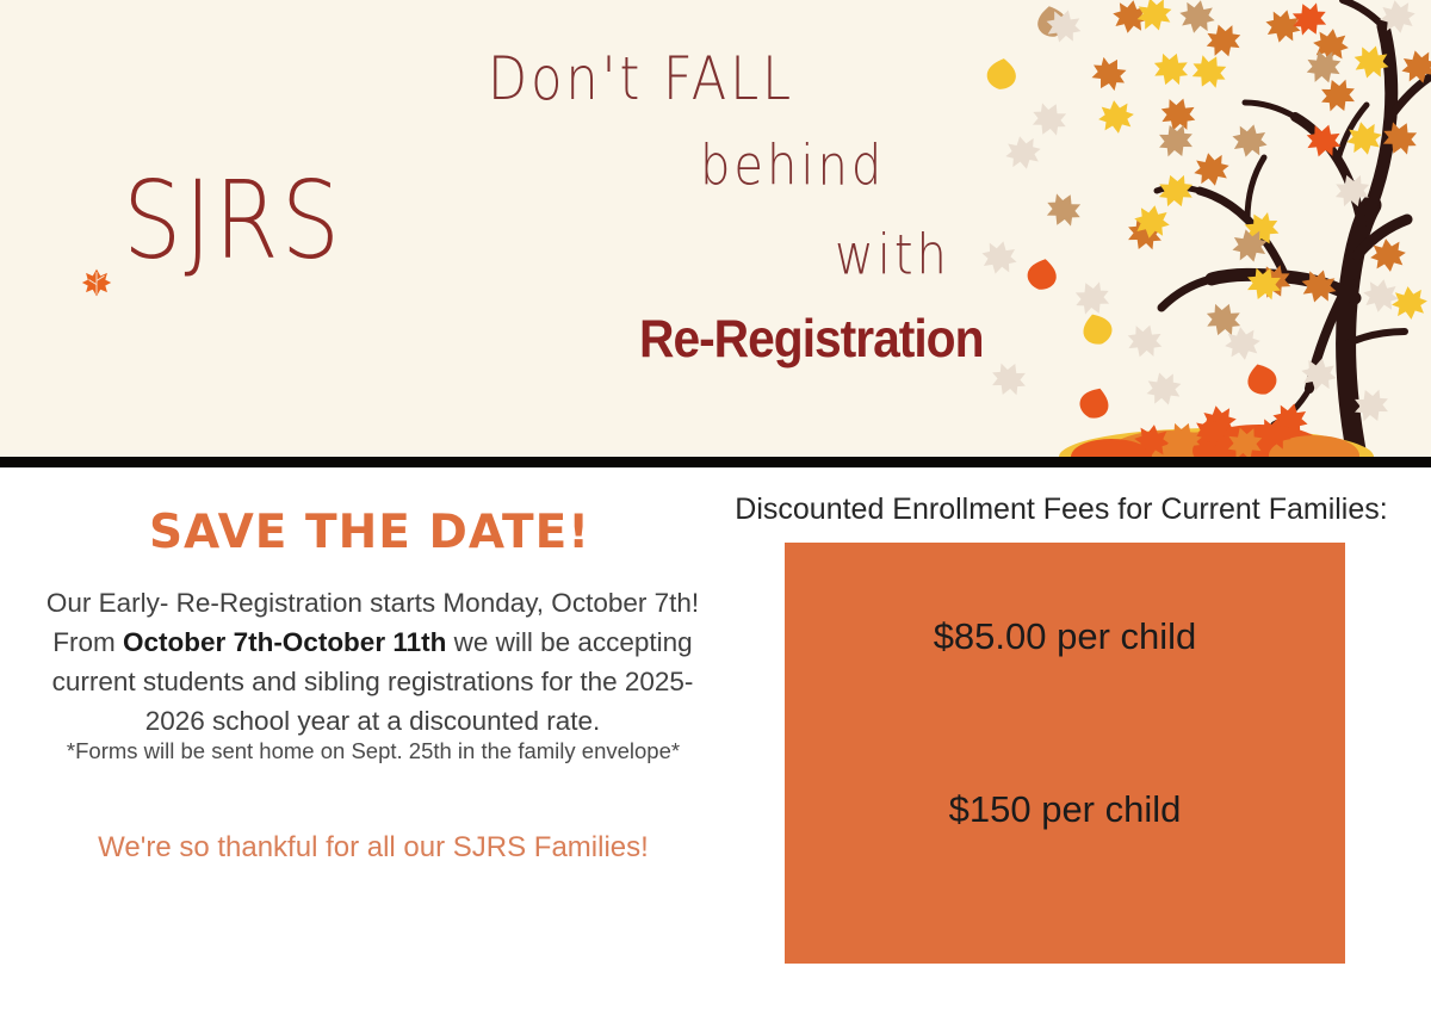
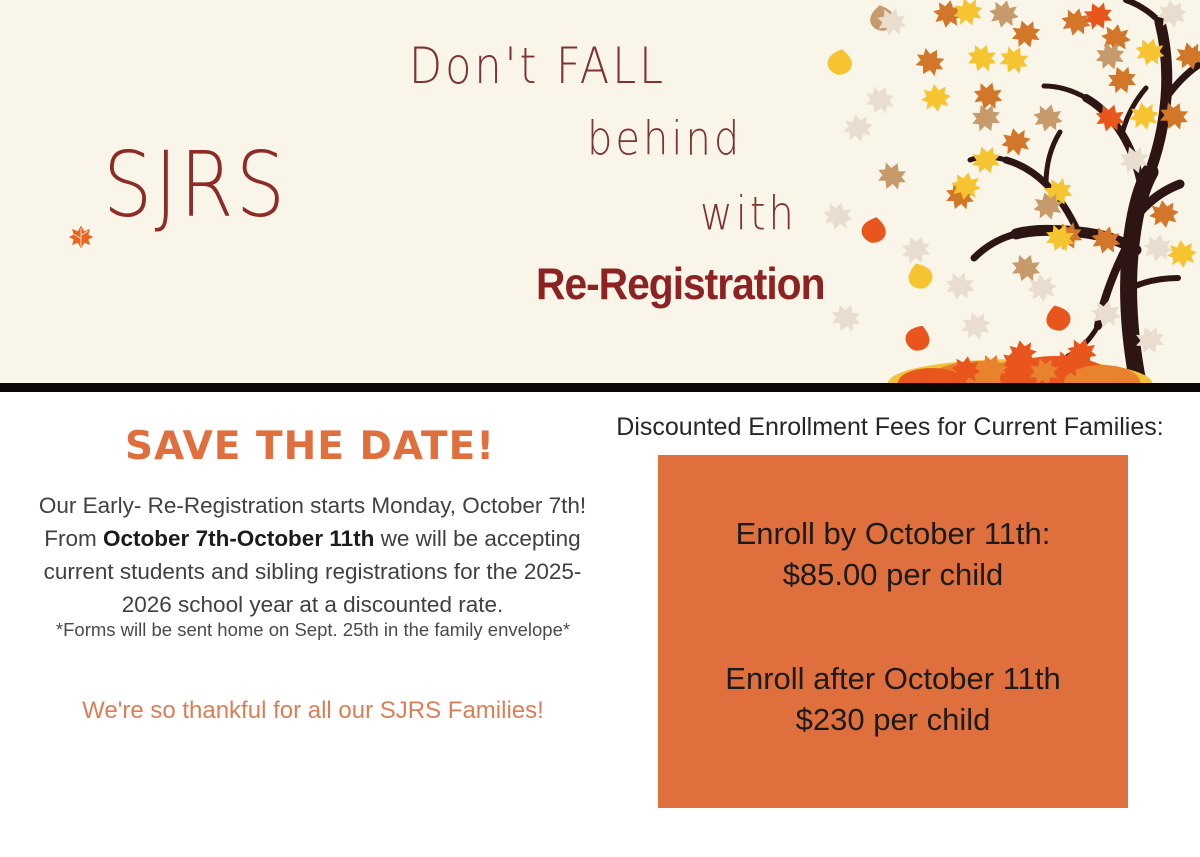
  SJRS
  Don't FALL
  behind
  with
  Re-Registration
  SAVE THE DATE!
  Our Early- Re-Registration starts Monday, October 7th! From October 7th-October 11th we will be accepting current students and sibling registrations for the 2025-2026 school year at a discounted rate.
  *Forms will be sent home on Sept. 25th in the family envelope*
  We're so thankful for all our SJRS Families!
  Discounted Enrollment Fees for Current Families:
+ Enroll by October 11th:
  $85.00 per child
+ Enroll after October 11th
- $150 per child
+ $230 per child
